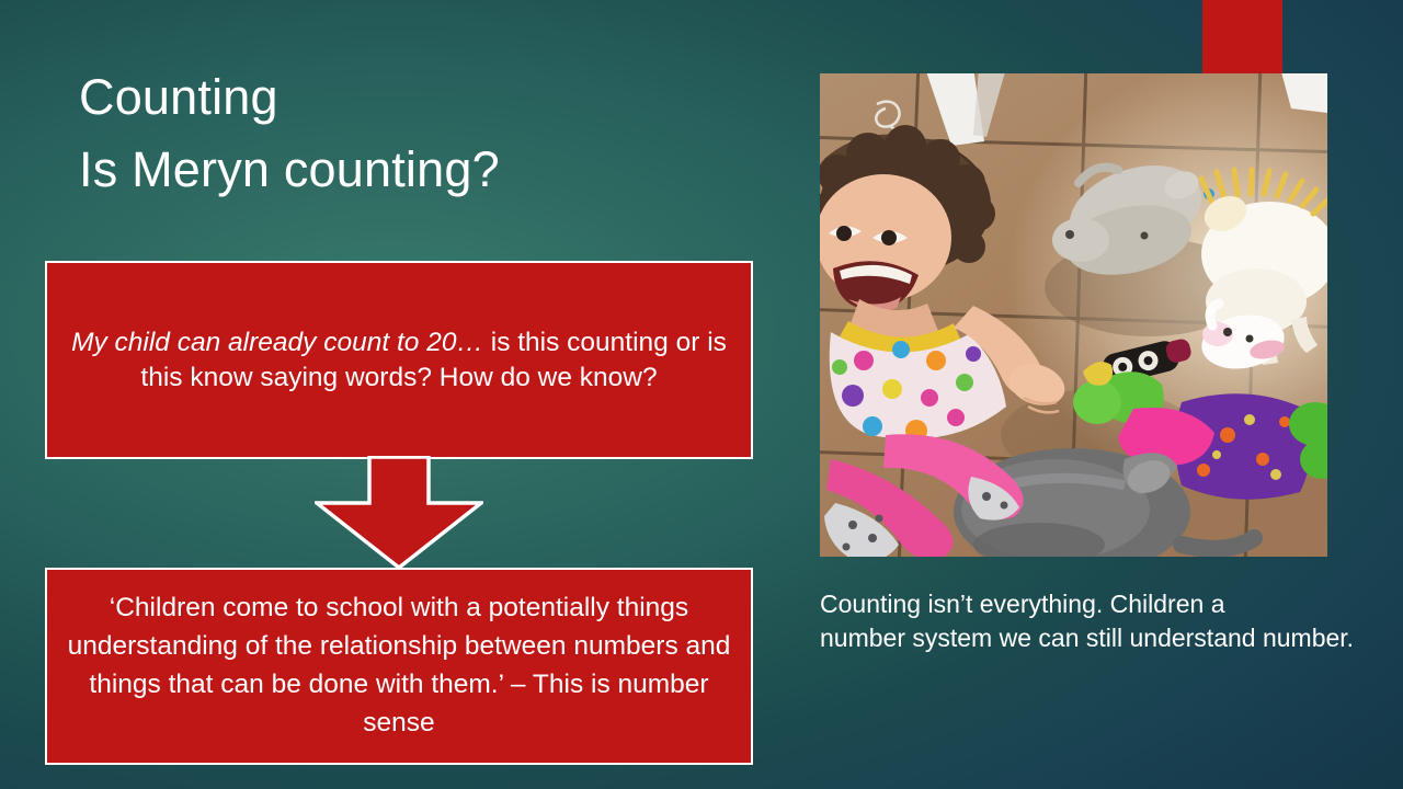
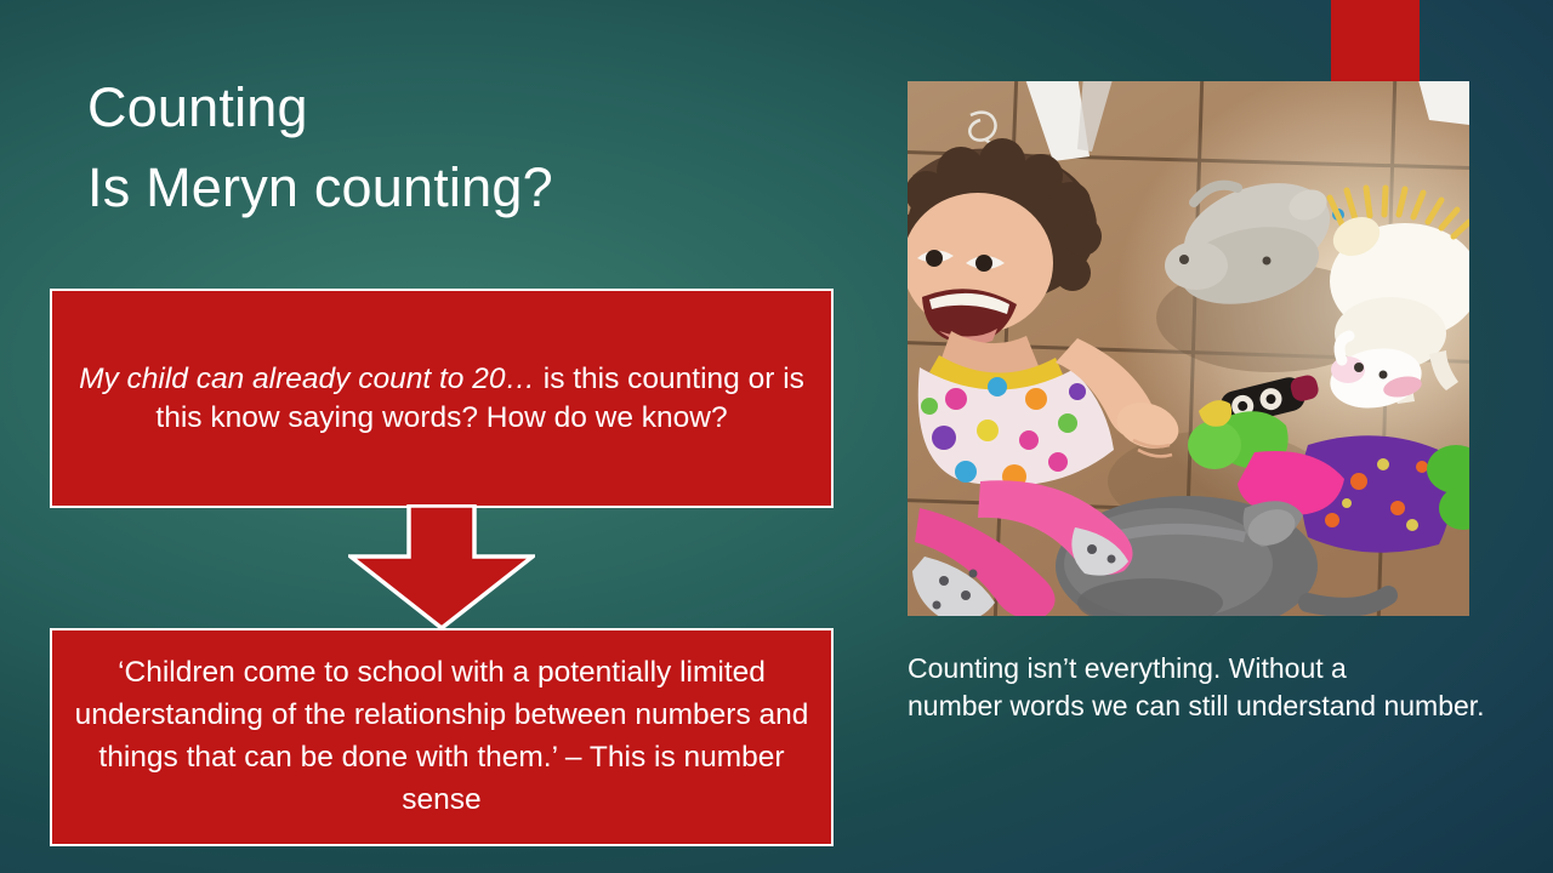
  Counting
  Is Meryn counting?
  My child can already count to 20… is this counting or is this know saying words? How do we know?
- ‘Children come to school with a potentially things understanding of the relationship between numbers and things that can be done with them.’ – This is number sense
+ ‘Children come to school with a potentially limited understanding of the relationship between numbers and things that can be done with them.’ – This is number sense
- Counting isn’t everything. Children a
+ Counting isn’t everything. Without a
- number system we can still understand number.
+ number words we can still understand number.
